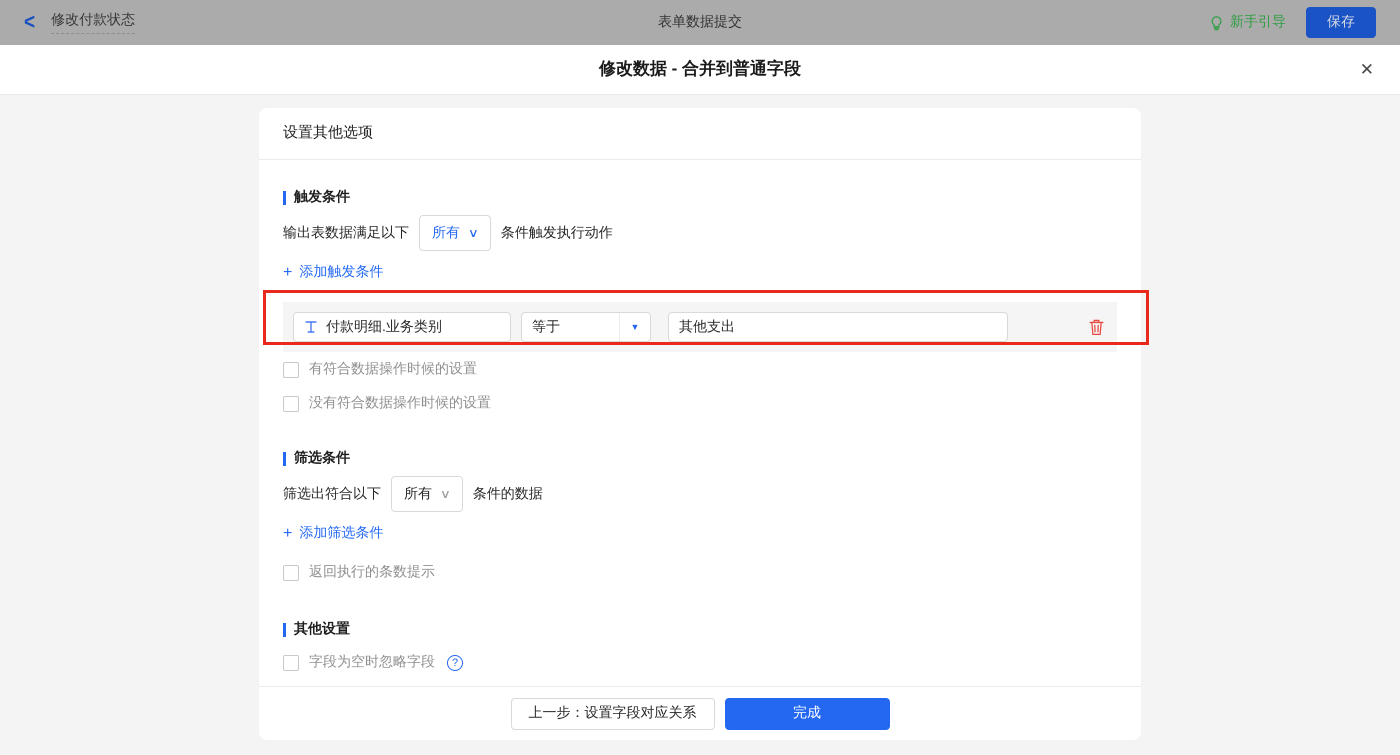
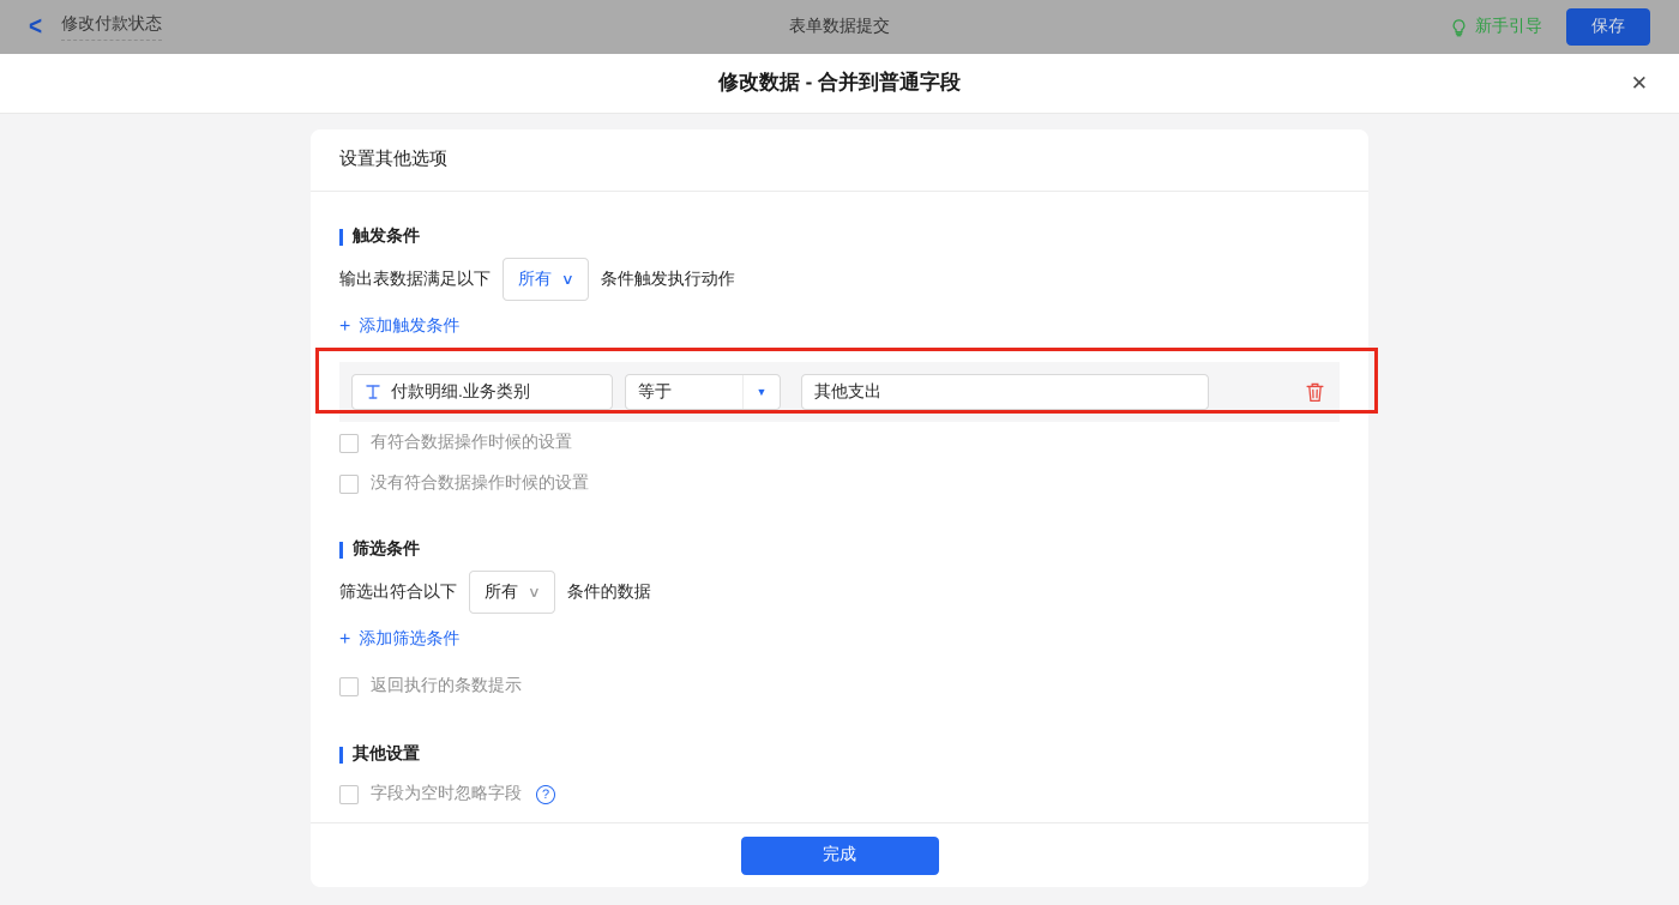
  <
  修改付款状态
  表单数据提交
  新手引导
  保存
  修改数据 - 合并到普通字段
  ✕
  设置其他选项
  触发条件
  输出表数据满足以下
  所有
  ∨
  条件触发执行动作
  +
  添加触发条件
  付款明细.业务类别
  等于
  ▼
  其他支出
  有符合数据操作时候的设置
  没有符合数据操作时候的设置
  筛选条件
  筛选出符合以下
  所有
  ∨
  条件的数据
  +
  添加筛选条件
  返回执行的条数提示
  其他设置
  字段为空时忽略字段
  ?
- 上一步：设置字段对应关系
  完成
